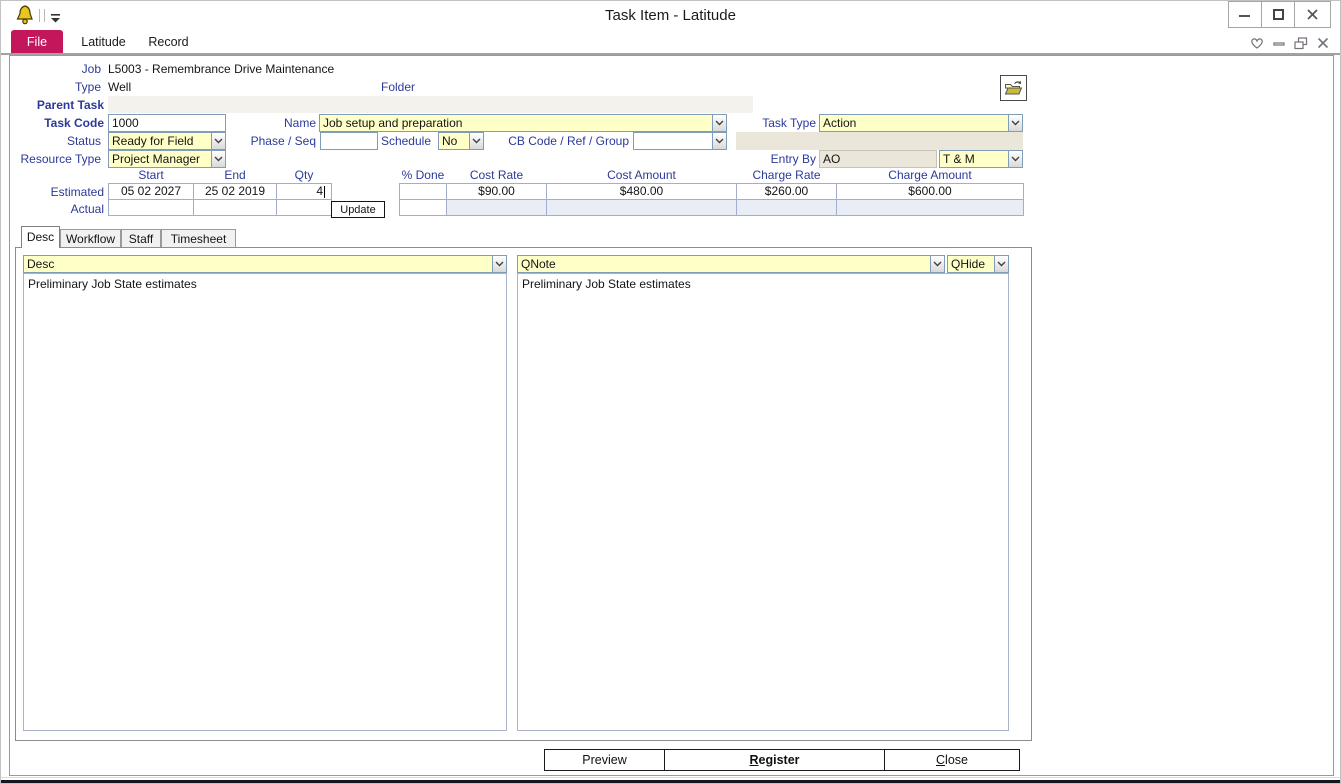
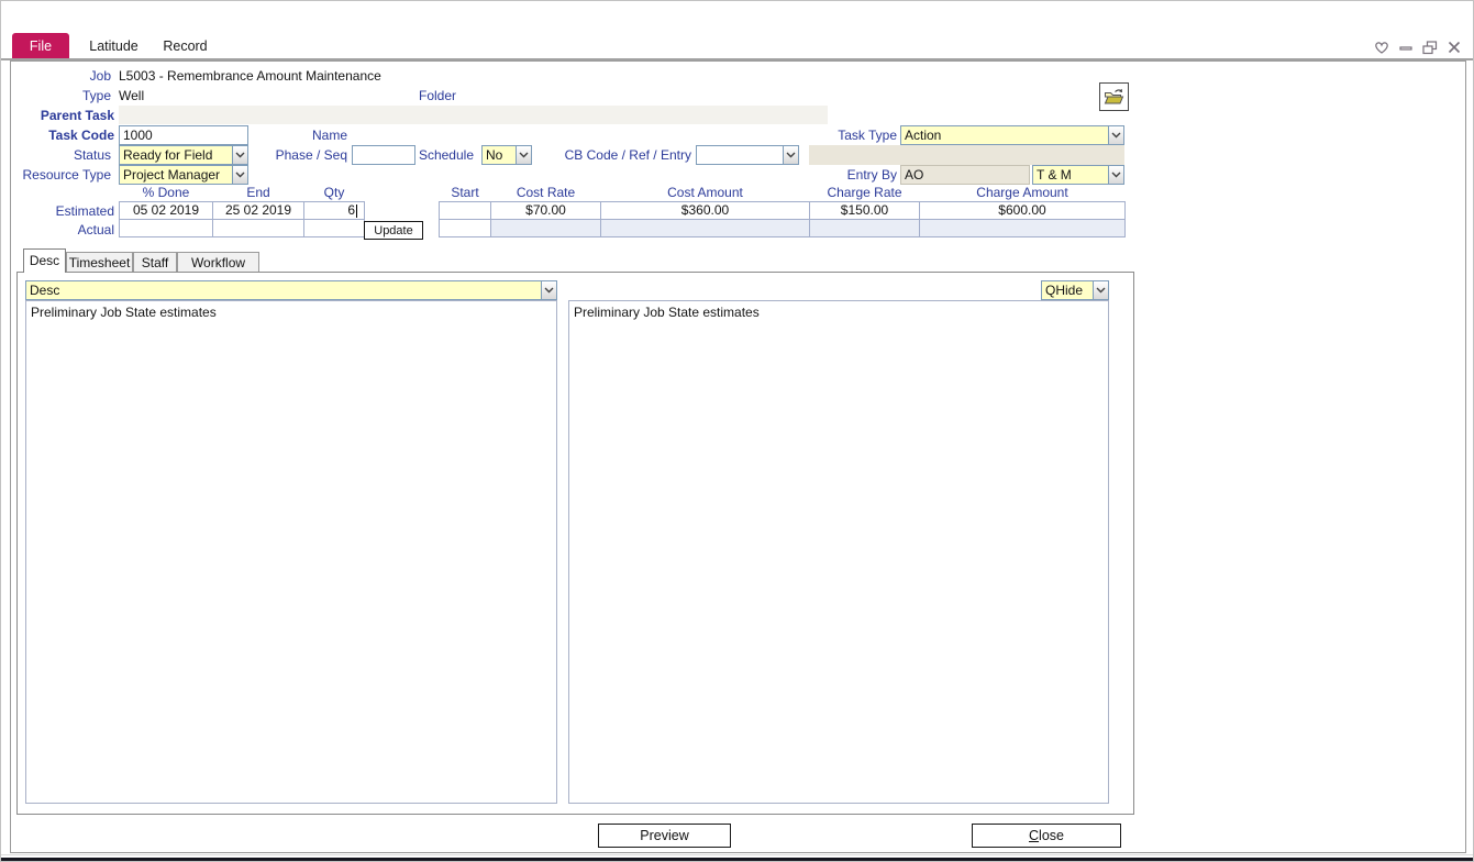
- Task Item - Latitude
  File
  Latitude
  Record
  Job
- L5003 - Remembrance Drive Maintenance
+ L5003 - Remembrance Amount Maintenance
  Type
  Well
  Folder
  Parent Task
  Task Code
  1000
  Name
- Job setup and preparation
  Task Type
  Action
  Status
  Ready for Field
  Phase / Seq
  Schedule
  No
- CB Code / Ref / Group
+ CB Code / Ref / Entry
  Resource Type
  Project Manager
  Entry By
  AO
  T & M
- Start
+ % Done
  End
  Qty
- % Done
+ Start
  Cost Rate
  Cost Amount
  Charge Rate
  Charge Amount
  Estimated
- 05 02 2027
+ 05 02 2019
  25 02 2019
- 4
+ 6
- $90.00
+ $70.00
- $480.00
+ $360.00
- $260.00
+ $150.00
  $600.00
  Actual
  Update
  Desc
- Workflow
+ Timesheet
  Staff
- Timesheet
+ Workflow
  Desc
- QNote
  QHide
  Preliminary Job State estimates
  Preliminary Job State estimates
  Preview
- R
- egister
  C
  lose
